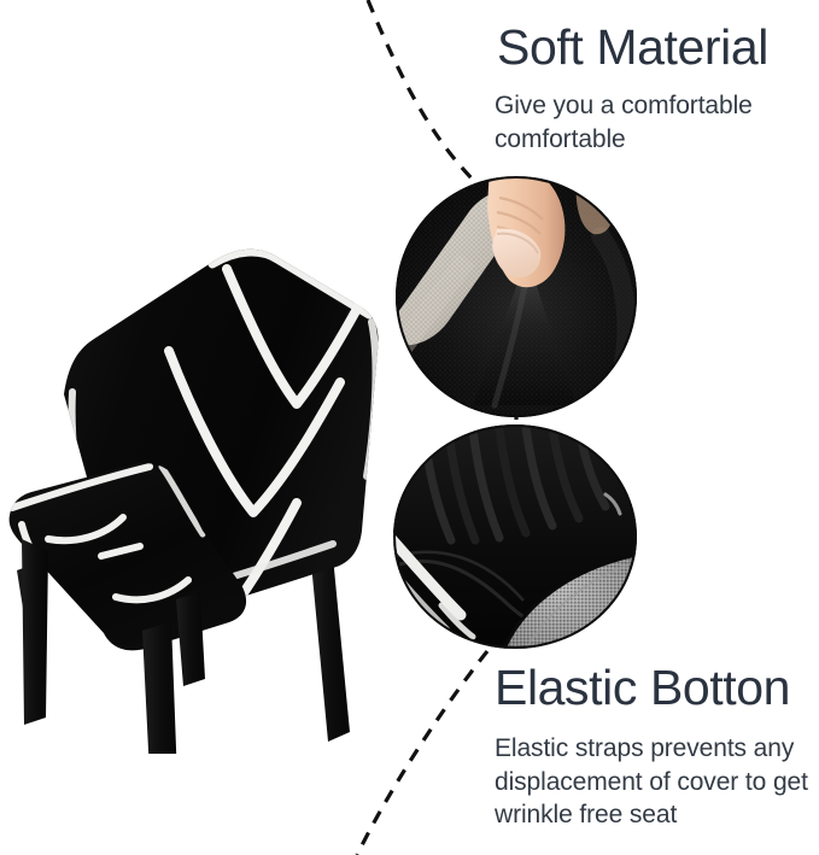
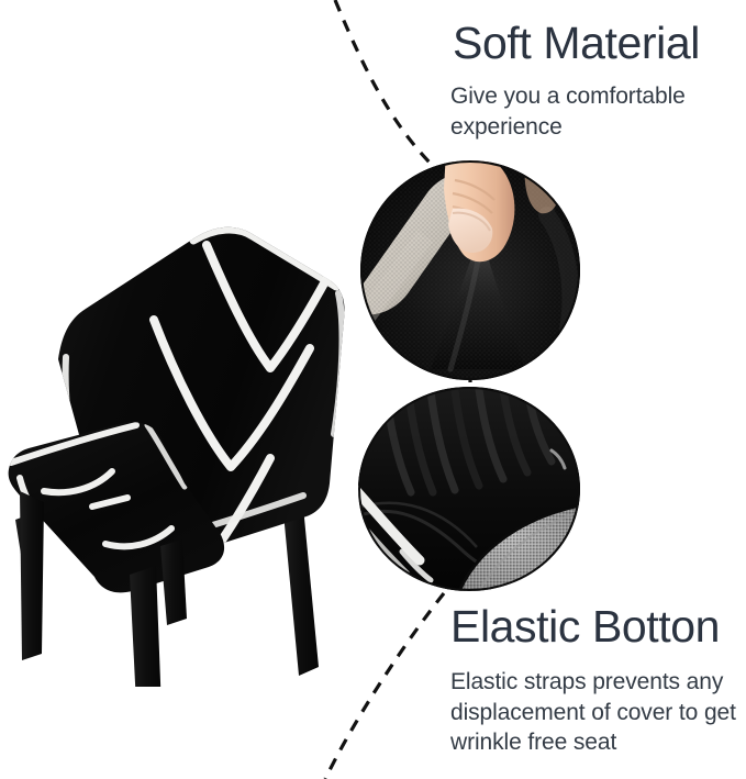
  Soft Material
- Give you a comfortable comfortable
+ Give you a comfortable experience
  Elastic Botton
  Elastic straps prevents any displacement of cover to get wrinkle free seat
